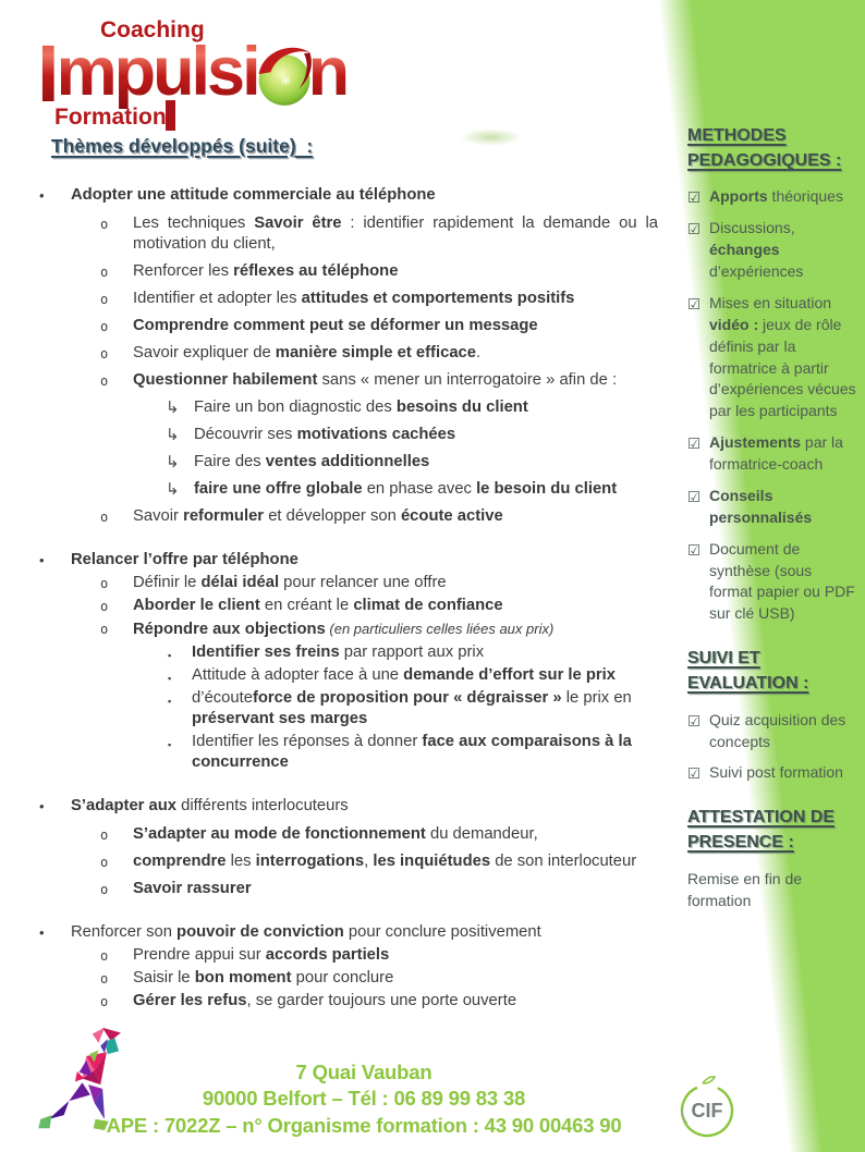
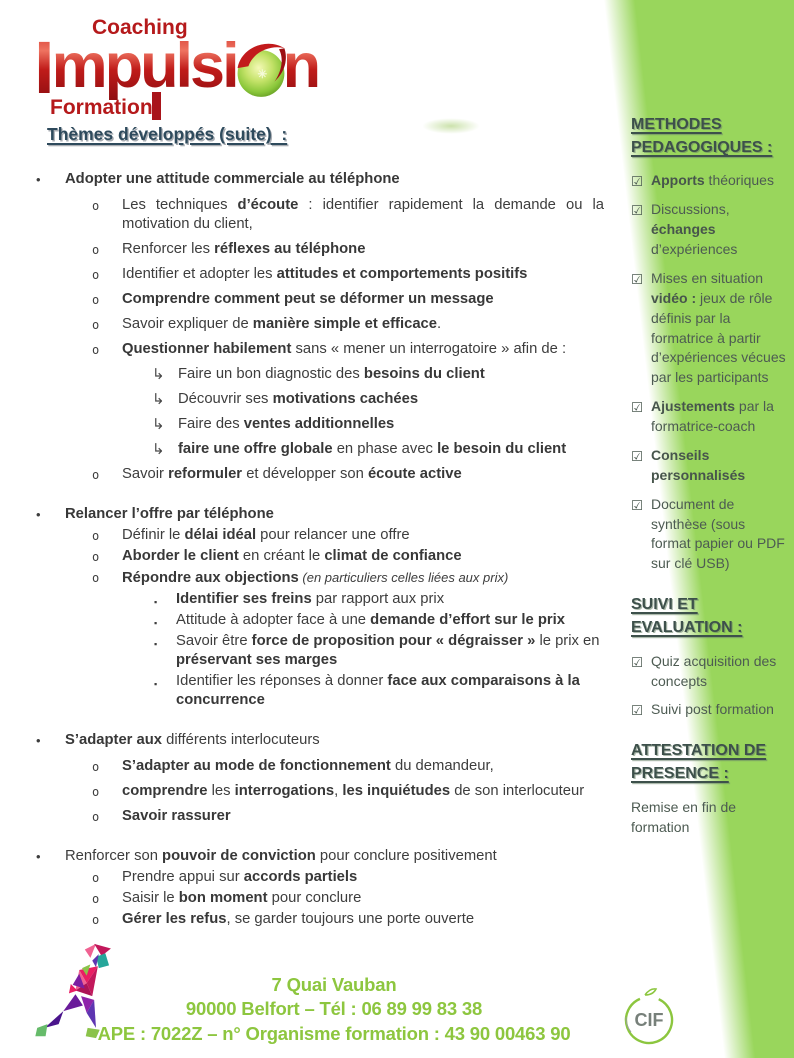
  Impulsi
  ✳
  n
  Coaching
  Formation
  Thèmes développés (suite) :
  •
  Adopter une attitude commerciale au téléphone
  o
- Les techniques Savoir être : identifier rapidement la demande ou la motivation du client,
+ Les techniques d’écoute : identifier rapidement la demande ou la motivation du client,
  o
  Renforcer les réflexes au téléphone
  o
  Identifier et adopter les attitudes et comportements positifs
  o
  Comprendre comment peut se déformer un message
  o
  Savoir expliquer de manière simple et efficace.
  o
  Questionner habilement sans « mener un interrogatoire » afin de :
  ↳
  Faire un bon diagnostic des besoins du client
  ↳
  Découvrir ses motivations cachées
  ↳
  Faire des ventes additionnelles
  ↳
  faire une offre globale en phase avec le besoin du client
  o
  Savoir reformuler et développer son écoute active
  •
  Relancer l’offre par téléphone
  o
  Définir le délai idéal pour relancer une offre
  o
  Aborder le client en créant le climat de confiance
  o
  Répondre aux objections (en particuliers celles liées aux prix)
  ▪
  Identifier ses freins par rapport aux prix
  ▪
  Attitude à adopter face à une demande d’effort sur le prix
  ▪
- d’écouteforce de proposition pour « dégraisser » le prix en préservant ses marges
+ Savoir être force de proposition pour « dégraisser » le prix en préservant ses marges
  ▪
  Identifier les réponses à donner face aux comparaisons à la concurrence
  •
  S’adapter aux différents interlocuteurs
  o
  S’adapter au mode de fonctionnement du demandeur,
  o
  comprendre les interrogations, les inquiétudes de son interlocuteur
  o
  Savoir rassurer
  •
  Renforcer son pouvoir de conviction pour conclure positivement
  o
  Prendre appui sur accords partiels
  o
  Saisir le bon moment pour conclure
  o
  Gérer les refus, se garder toujours une porte ouverte
  METHODES PEDAGOGIQUES :
  ☑
  Apports théoriques
  ☑
  Discussions, échanges d’expériences
  ☑
  Mises en situation vidéo : jeux de rôle définis par la formatrice à partir d’expériences vécues par les participants
  ☑
  Ajustements par la formatrice-coach
  ☑
  Conseils personnalisés
  ☑
  Document de synthèse (sous format papier ou PDF sur clé USB)
  SUIVI ET EVALUATION :
  ☑
  Quiz acquisition des concepts
  ☑
  Suivi post formation
  ATTESTATION DE PRESENCE :
  Remise en fin de formation
  7 Quai Vauban
  90000 Belfort – Tél : 06 89 99 83 38
  APE : 7022Z – n° Organisme formation : 43 90 00463 90
  CIF
